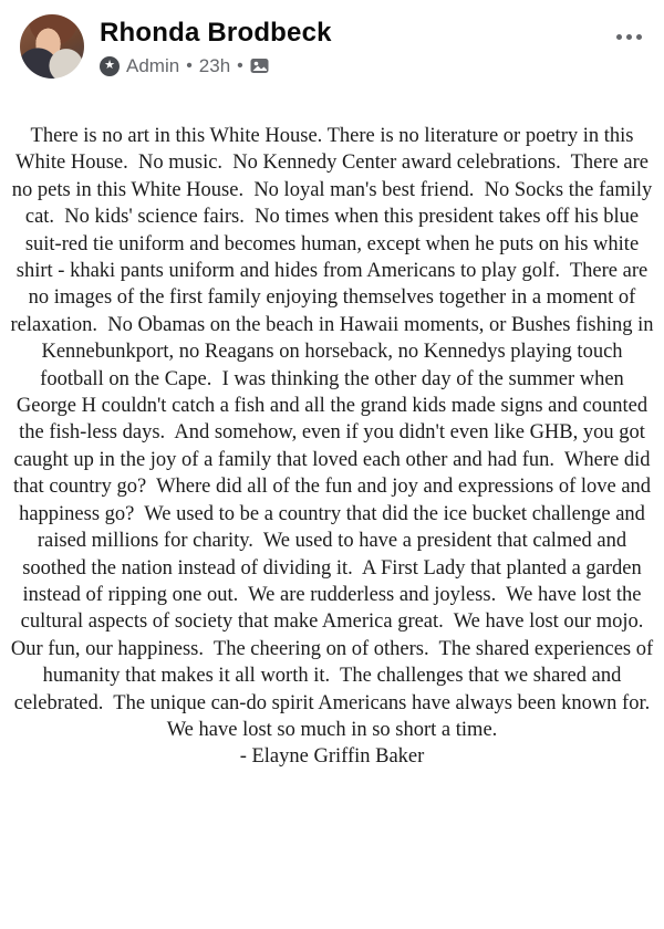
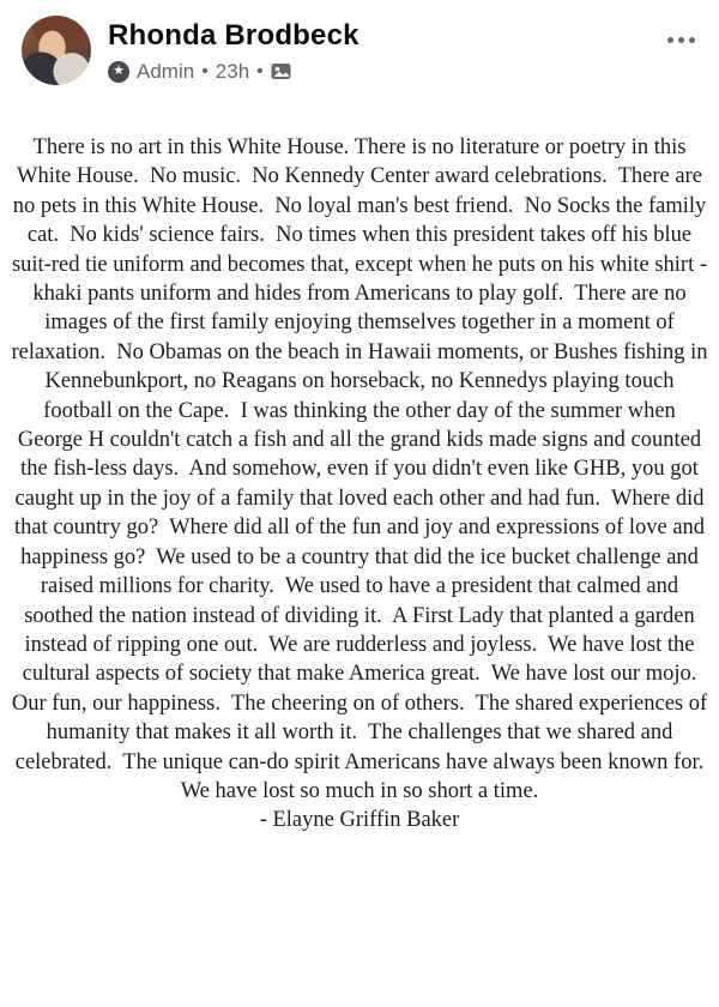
  Rhonda Brodbeck
  ★
  Admin
  •
  23h
  •
- There is no art in this White House. There is no literature or poetry in this White House. No music. No Kennedy Center award celebrations. There are no pets in this White House. No loyal man's best friend. No Socks the family cat. No kids' science fairs. No times when this president takes off his blue suit-red tie uniform and becomes human, except when he puts on his white shirt - khaki pants uniform and hides from Americans to play golf. There are no images of the first family enjoying themselves together in a moment of relaxation. No Obamas on the beach in Hawaii moments, or Bushes fishing in Kennebunkport, no Reagans on horseback, no Kennedys playing touch football on the Cape. I was thinking the other day of the summer when George H couldn't catch a fish and all the grand kids made signs and counted the fish-less days. And somehow, even if you didn't even like GHB, you got caught up in the joy of a family that loved each other and had fun. Where did that country go? Where did all of the fun and joy and expressions of love and happiness go? We used to be a country that did the ice bucket challenge and raised millions for charity. We used to have a president that calmed and soothed the nation instead of dividing it. A First Lady that planted a garden instead of ripping one out. We are rudderless and joyless. We have lost the cultural aspects of society that make America great. We have lost our mojo. Our fun, our happiness. The cheering on of others. The shared experiences of humanity that makes it all worth it. The challenges that we shared and celebrated. The unique can-do spirit Americans have always been known for. We have lost so much in so short a time.
+ There is no art in this White House. There is no literature or poetry in this White House. No music. No Kennedy Center award celebrations. There are no pets in this White House. No loyal man's best friend. No Socks the family cat. No kids' science fairs. No times when this president takes off his blue suit-red tie uniform and becomes that, except when he puts on his white shirt - khaki pants uniform and hides from Americans to play golf. There are no images of the first family enjoying themselves together in a moment of relaxation. No Obamas on the beach in Hawaii moments, or Bushes fishing in Kennebunkport, no Reagans on horseback, no Kennedys playing touch football on the Cape. I was thinking the other day of the summer when George H couldn't catch a fish and all the grand kids made signs and counted the fish-less days. And somehow, even if you didn't even like GHB, you got caught up in the joy of a family that loved each other and had fun. Where did that country go? Where did all of the fun and joy and expressions of love and happiness go? We used to be a country that did the ice bucket challenge and raised millions for charity. We used to have a president that calmed and soothed the nation instead of dividing it. A First Lady that planted a garden instead of ripping one out. We are rudderless and joyless. We have lost the cultural aspects of society that make America great. We have lost our mojo. Our fun, our happiness. The cheering on of others. The shared experiences of humanity that makes it all worth it. The challenges that we shared and celebrated. The unique can-do spirit Americans have always been known for. We have lost so much in so short a time.
  - Elayne Griffin Baker
